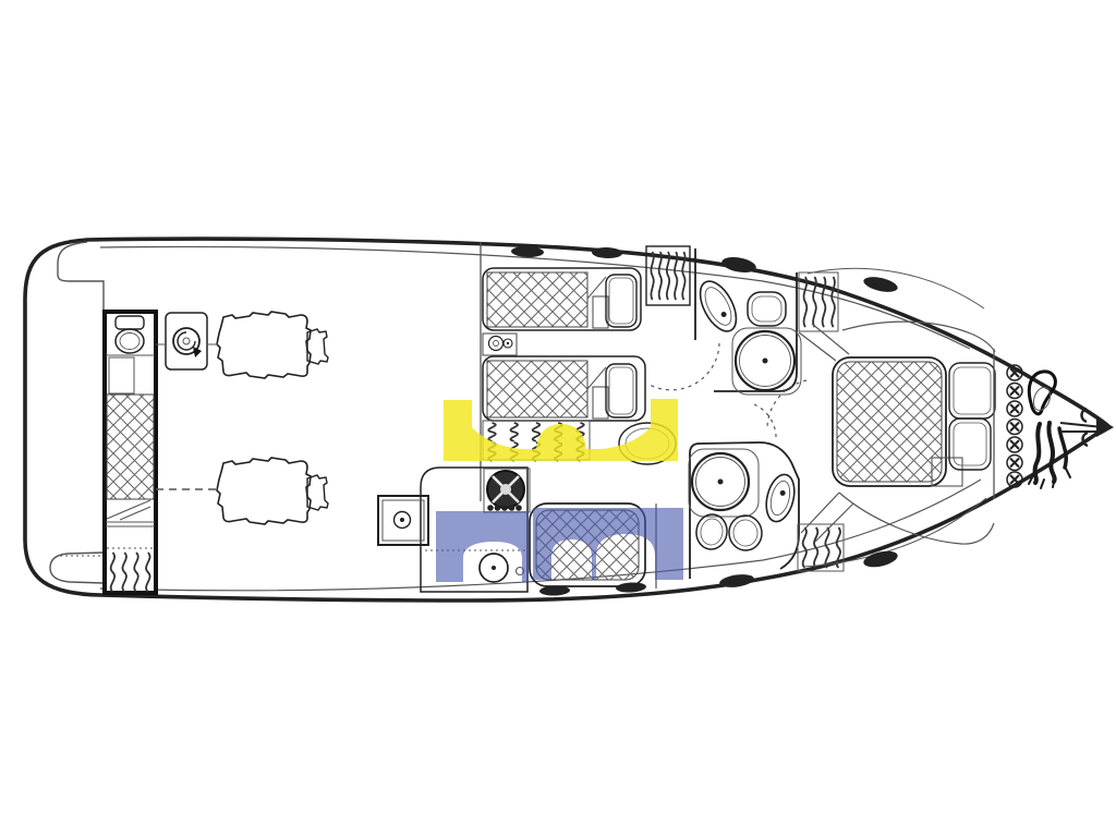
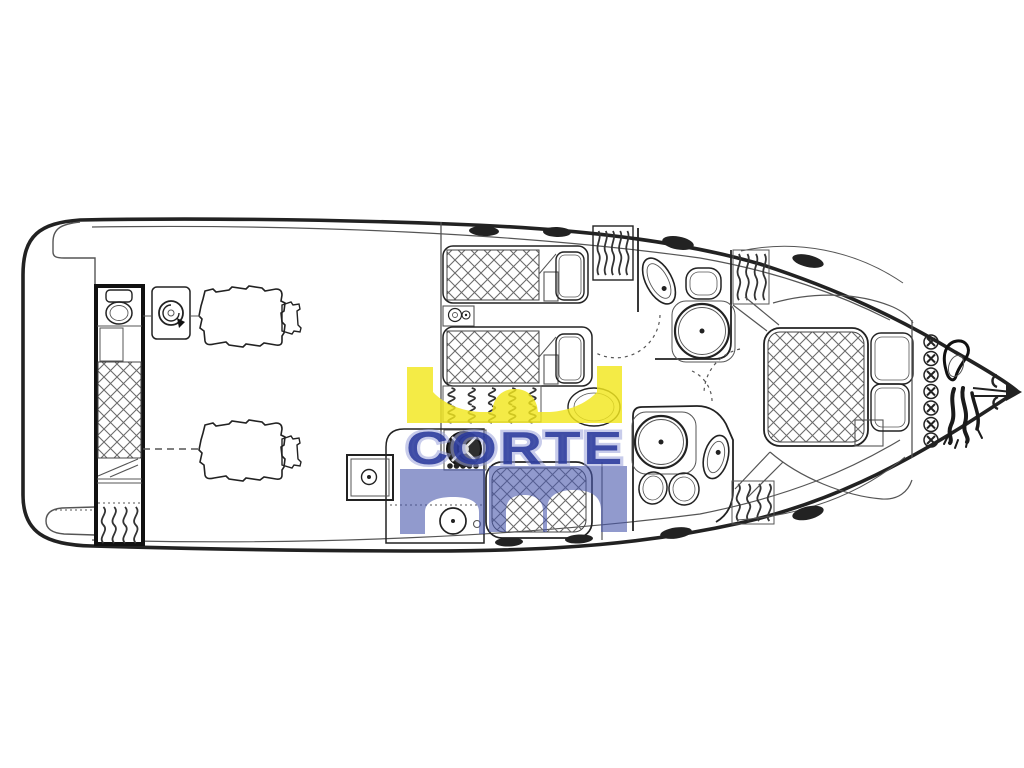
+ CORTE
